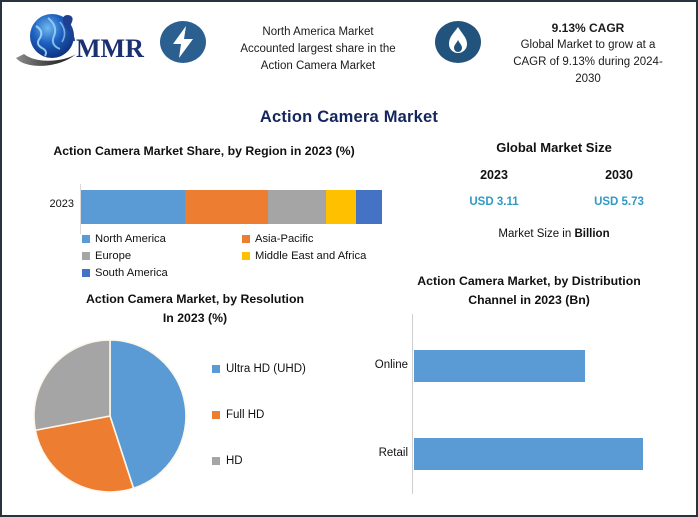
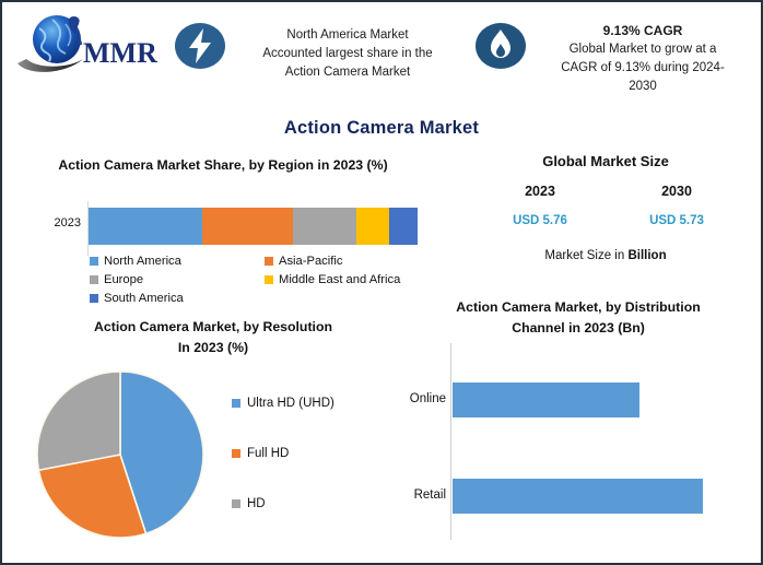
  MMR
  North America Market
  Accounted largest share in the
  Action Camera Market
  9.13% CAGR
  Global Market to grow at a
  CAGR of 9.13% during 2024-
  2030
  Action Camera Market
  Action Camera Market Share, by Region in 2023 (%)
  2023
  North America
  Asia-Pacific
  Europe
  Middle East and Africa
  South America
  Global Market Size
  2023
  2030
- USD 3.11
+ USD 5.76
  USD 5.73
  Market Size in Billion
  Action Camera Market, by Resolution
  In 2023 (%)
  Ultra HD (UHD)
  Full HD
  HD
  Action Camera Market, by Distribution
  Channel in 2023 (Bn)
  Online
  Retail
